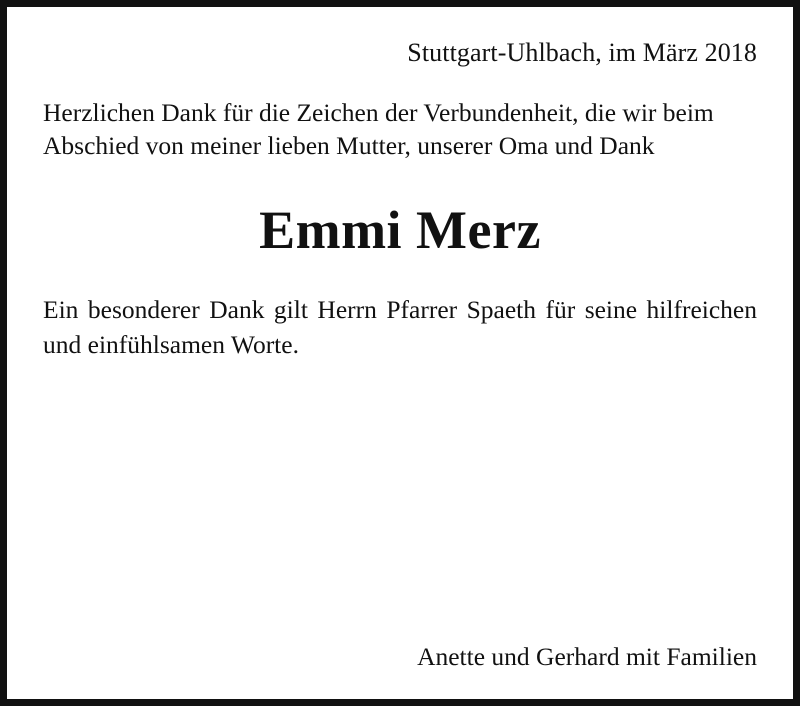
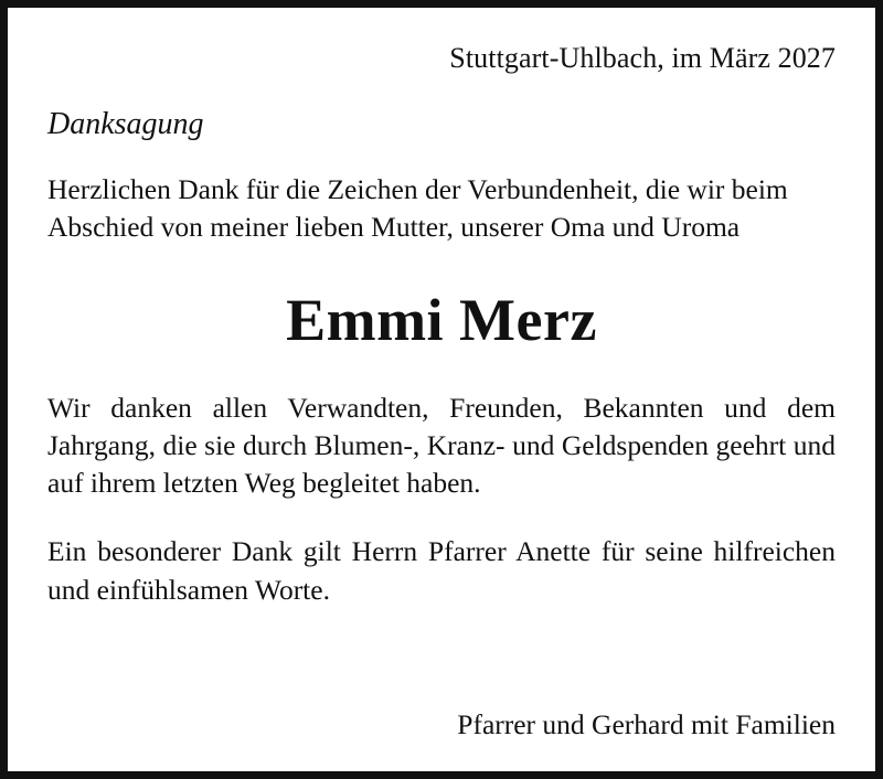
- Stuttgart-Uhlbach, im März 2018
+ Stuttgart-Uhlbach, im März 2027
+ Danksagung
- Herzlichen Dank für die Zeichen der Verbundenheit, die wir beim Abschied von meiner lieben Mutter, unserer Oma und Dank
+ Herzlichen Dank für die Zeichen der Verbundenheit, die wir beim Abschied von meiner lieben Mutter, unserer Oma und Uroma
  Emmi Merz
+ Wir danken allen Verwandten, Freunden, Bekannten und dem Jahrgang, die sie durch Blumen-, Kranz- und Geldspenden geehrt und auf ihrem letzten Weg begleitet haben.
- Ein besonderer Dank gilt Herrn Pfarrer Spaeth für seine hilfreichen und einfühlsamen Worte.
+ Ein besonderer Dank gilt Herrn Pfarrer Anette für seine hilfreichen und einfühlsamen Worte.
- Anette und Gerhard mit Familien
+ Pfarrer und Gerhard mit Familien
